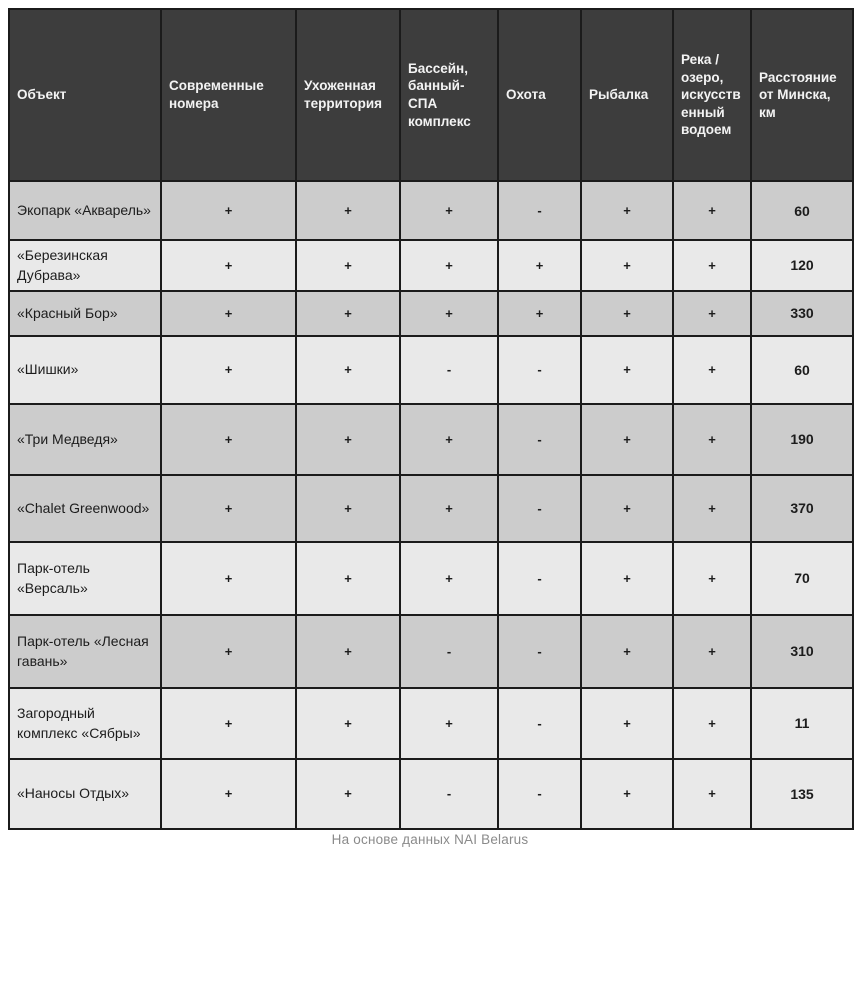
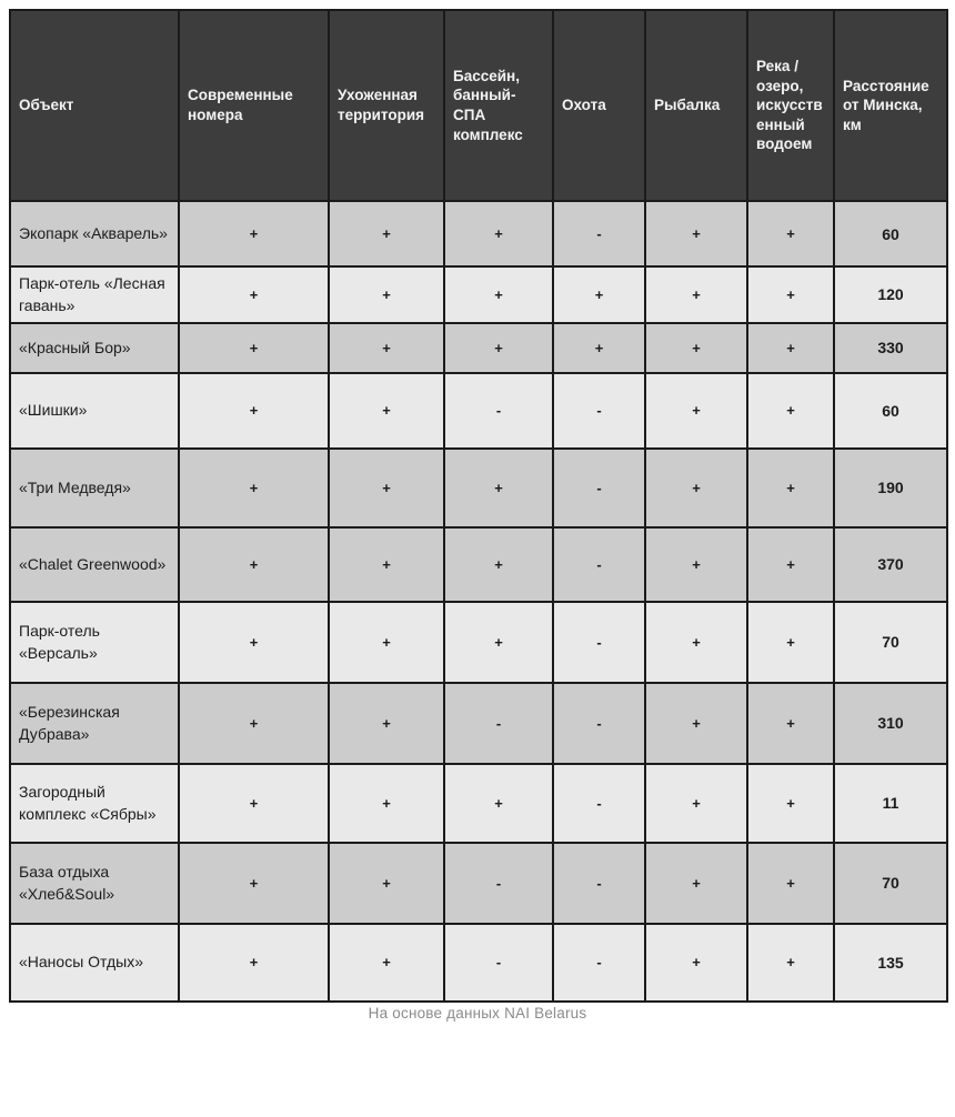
  Объект	Современные номера	Ухоженная территория	Бассейн, банный-СПА комплекс	Охота	Рыбалка	Река / озеро, искусственный водоем	Расстояние от Минска, км
  Экопарк «Акварель»	+	+	+	-	+	+	60
- «Березинская Дубрава»	+	+	+	+	+	+	120
+ Парк-отель «Лесная гавань»	+	+	+	+	+	+	120
  «Красный Бор»	+	+	+	+	+	+	330
  «Шишки»	+	+	-	-	+	+	60
  «Три Медведя»	+	+	+	-	+	+	190
  «Chalet Greenwood»	+	+	+	-	+	+	370
  Парк-отель «Версаль»	+	+	+	-	+	+	70
- Парк-отель «Лесная гавань»	+	+	-	-	+	+	310
+ «Березинская Дубрава»	+	+	-	-	+	+	310
  Загородный комплекс «Сябры»	+	+	+	-	+	+	11
+ База отдыха «Хлеб&Soul»	+	+	-	-	+	+	70
  «Наносы Отдых»	+	+	-	-	+	+	135
  На основе данных NAI Belarus
